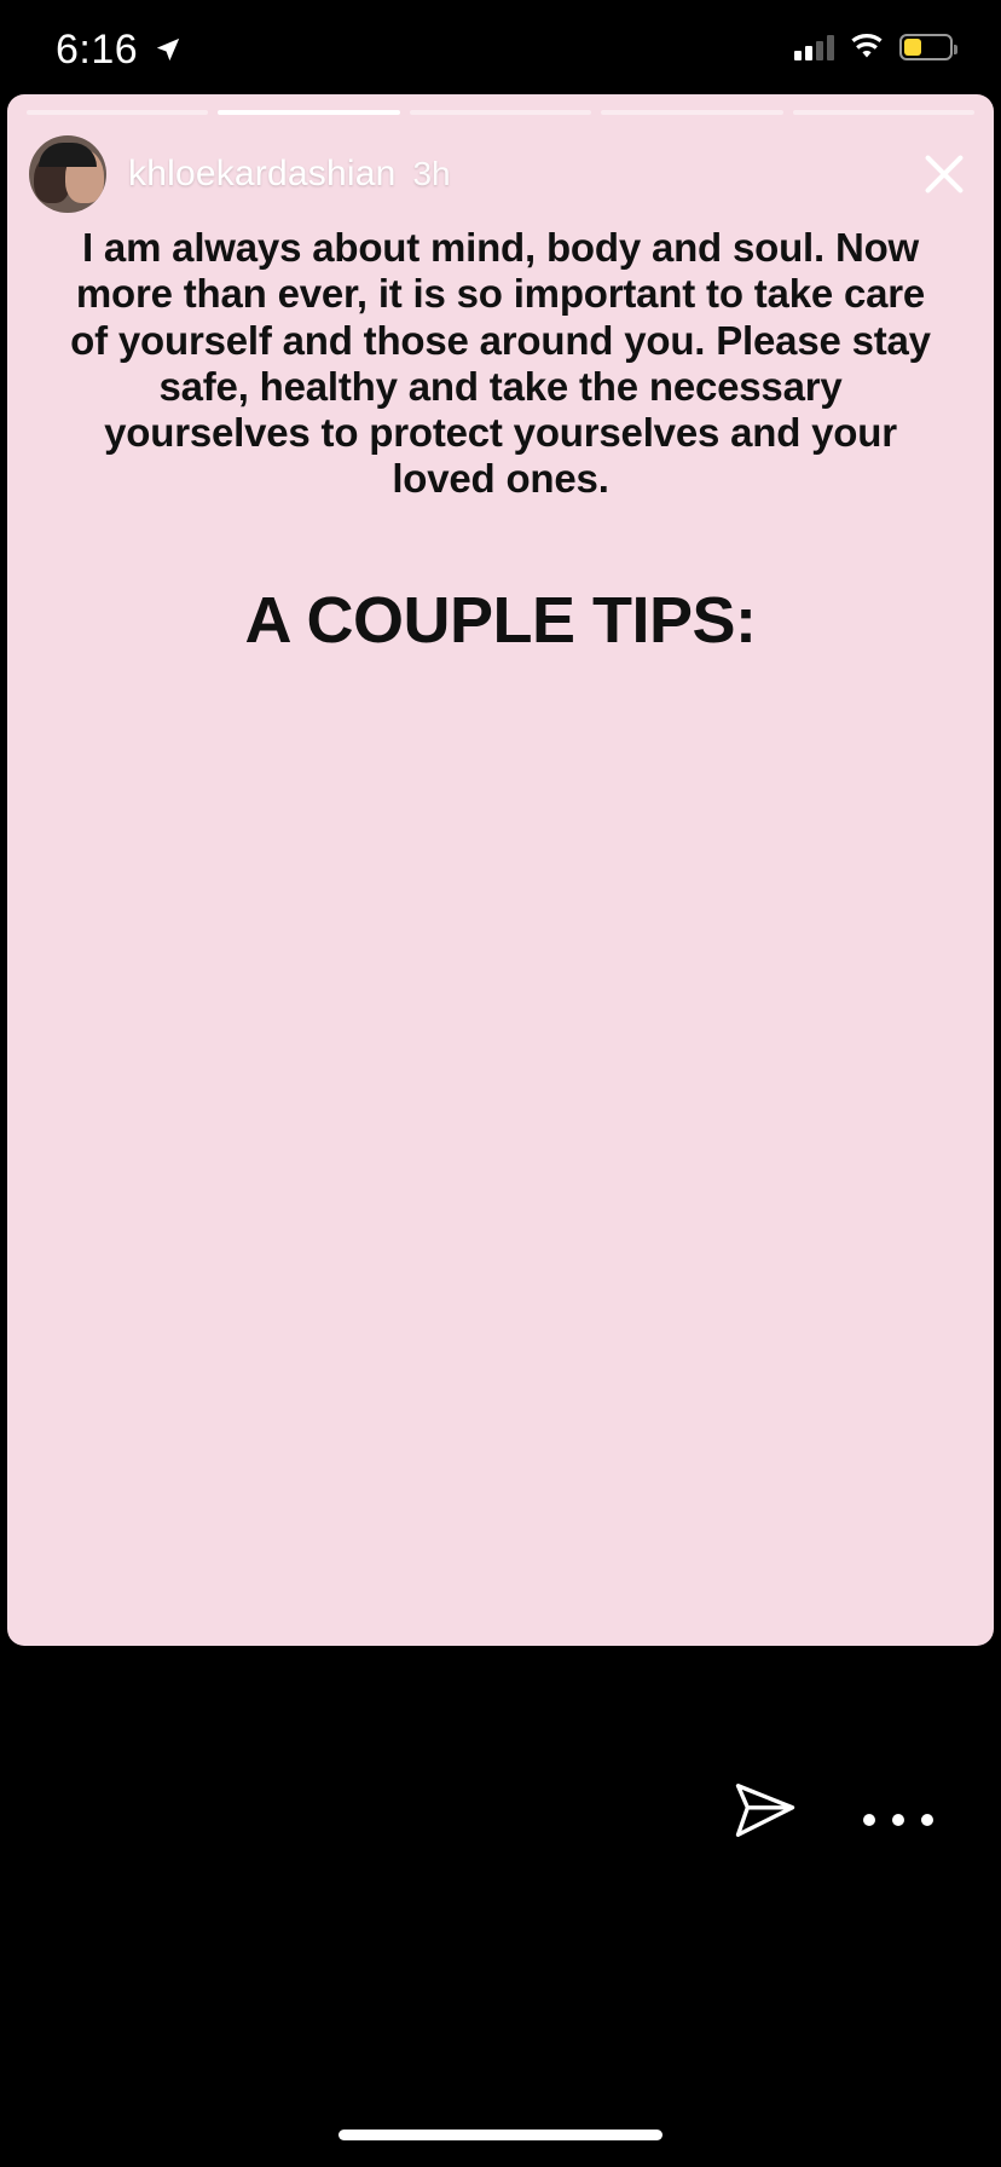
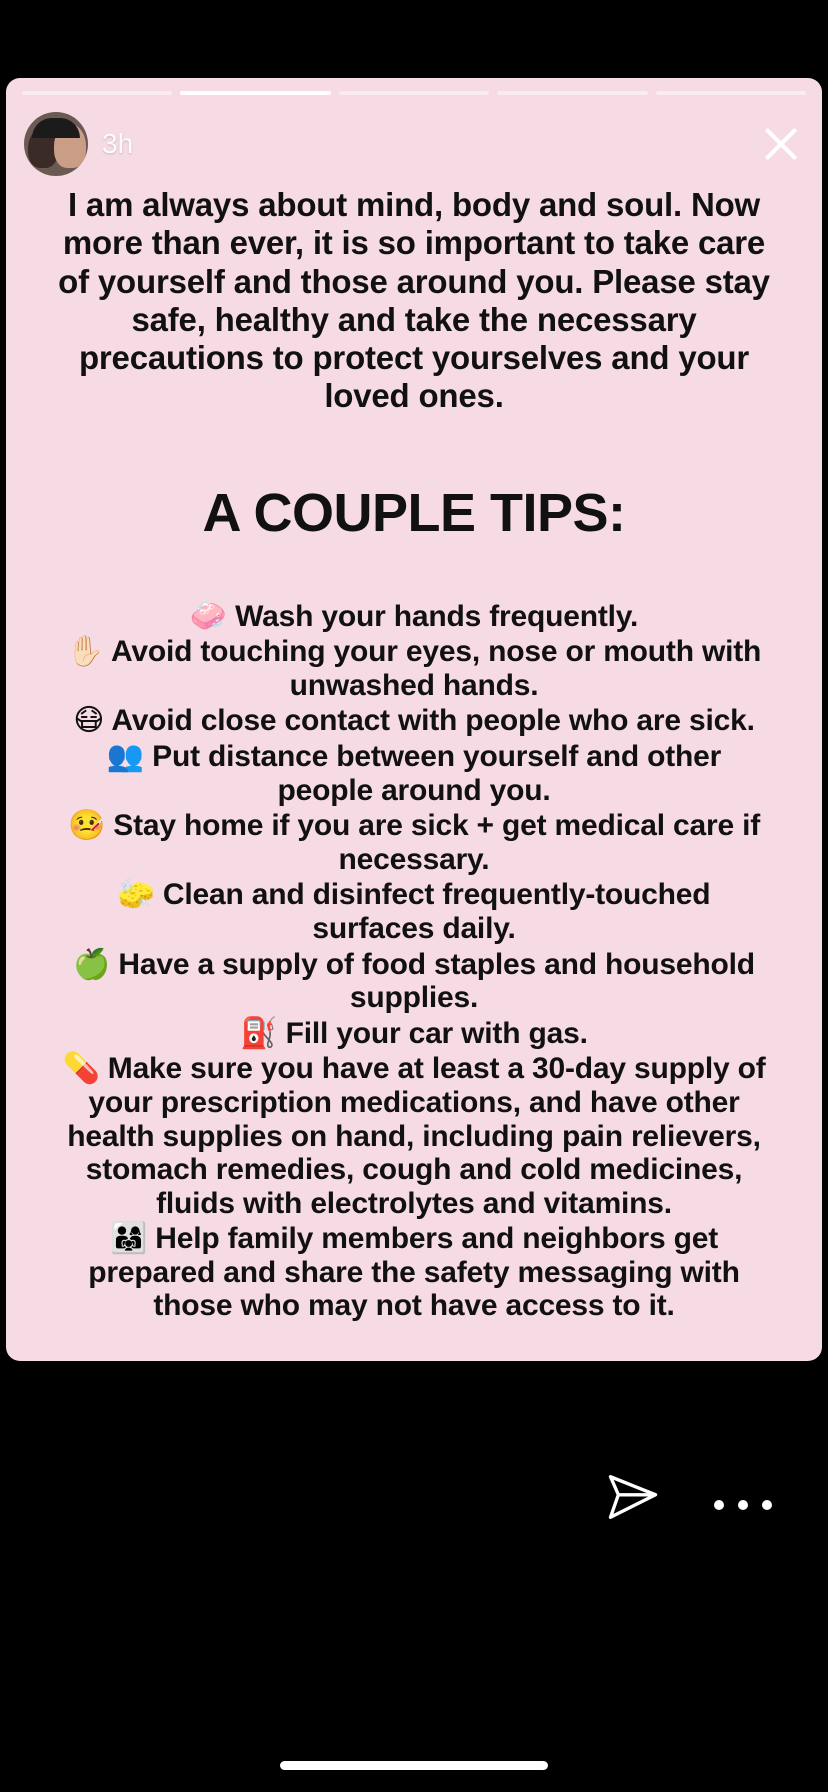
- 6:16
- khloekardashian
  3h
- I am always about mind, body and soul. Now more than ever, it is so important to take care of yourself and those around you. Please stay safe, healthy and take the necessary yourselves to protect yourselves and your loved ones.
+ I am always about mind, body and soul. Now more than ever, it is so important to take care of yourself and those around you. Please stay safe, healthy and take the necessary precautions to protect yourselves and your loved ones.
  A COUPLE TIPS:
+ 🧼 Wash your hands frequently.
+ ✋🏻 Avoid touching your eyes, nose or mouth with unwashed hands.
+ 😷 Avoid close contact with people who are sick.
+ 👥 Put distance between yourself and other people around you.
+ 🤒 Stay home if you are sick + get medical care if necessary.
+ 🧽 Clean and disinfect frequently-touched surfaces daily.
+ 🍏 Have a supply of food staples and household supplies.
+ ⛽ Fill your car with gas.
+ 💊 Make sure you have at least a 30-day supply of your prescription medications, and have other health supplies on hand, including pain relievers, stomach remedies, cough and cold medicines, fluids with electrolytes and vitamins.
+ 👨‍👩‍👧 Help family members and neighbors get prepared and share the safety messaging with those who may not have access to it.
